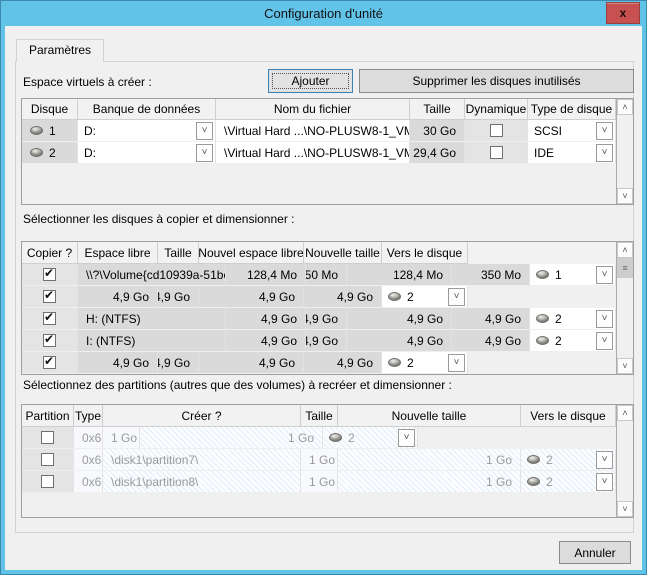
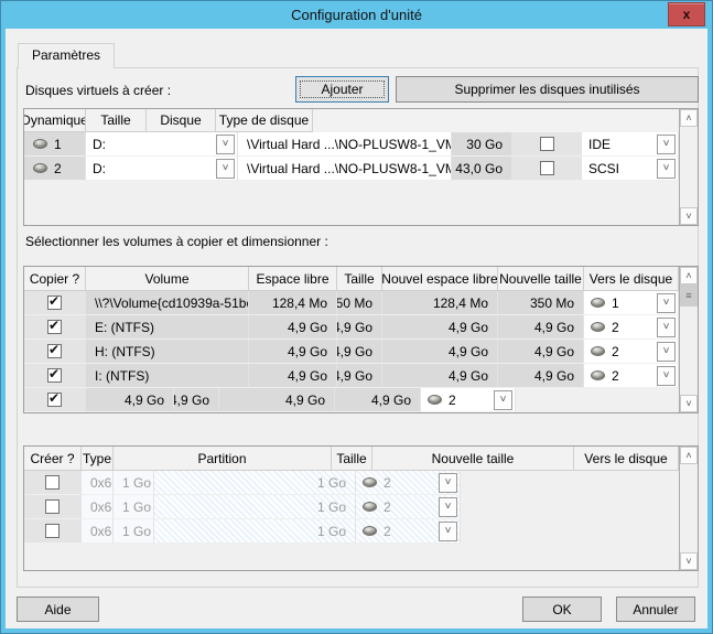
  Configuration d'unité
  x
  Paramètres
- Espace virtuels à créer :
+ Disques virtuels à créer :
  Ajouter
  Supprimer les disques inutilisés
- Disque
+ Dynamique
- Banque de données
- Nom du fichier
  Taille
- Dynamique
+ Disque
  Type de disque
  1
  D:
  ˅
  \Virtual Hard ...\NO-PLUSW8-1_VM
  30 Go
- SCSI
+ IDE
  ˅
  2
  D:
  ˅
  \Virtual Hard ...\NO-PLUSW8-1_VM
- 29,4 Go
+ 43,0 Go
- IDE
+ SCSI
  ˅
  ˄
  ˅
- Sélectionner les disques à copier et dimensionner :
+ Sélectionner les volumes à copier et dimensionner :
  Copier ?
+ Volume
  Espace libre
  Taille
  Nouvel espace libre
  Nouvelle taille
  Vers le disque
  \\?\Volume{cd10939a-51b
  128,4 Mo
  50 Mo
  128,4 Mo
  350 Mo
  1
  ˅
+ E: (NTFS)
  4,9 Go
  4,9 Go
  4,9 Go
  4,9 Go
  2
  ˅
  H: (NTFS)
  4,9 Go
  4,9 Go
  4,9 Go
  4,9 Go
  2
  ˅
  I: (NTFS)
  4,9 Go
  4,9 Go
  4,9 Go
  4,9 Go
  2
  ˅
  4,9 Go
  4,9 Go
  4,9 Go
  4,9 Go
  2
  ˅
  ˄
  ≡
  ˅
- Sélectionnez des partitions (autres que des volumes) à recréer et dimensionner :
- Partition
+ Créer ?
  Type
- Créer ?
+ Partition
  Taille
  Nouvelle taille
  Vers le disque
  0x6
  1 Go
  1 Go
  2
  ˅
  0x6
- \disk1\partition7\
  1 Go
  1 Go
  2
  ˅
  0x6
- \disk1\partition8\
  1 Go
  1 Go
  2
  ˅
  ˄
  ˅
+ Aide
+ OK
  Annuler
